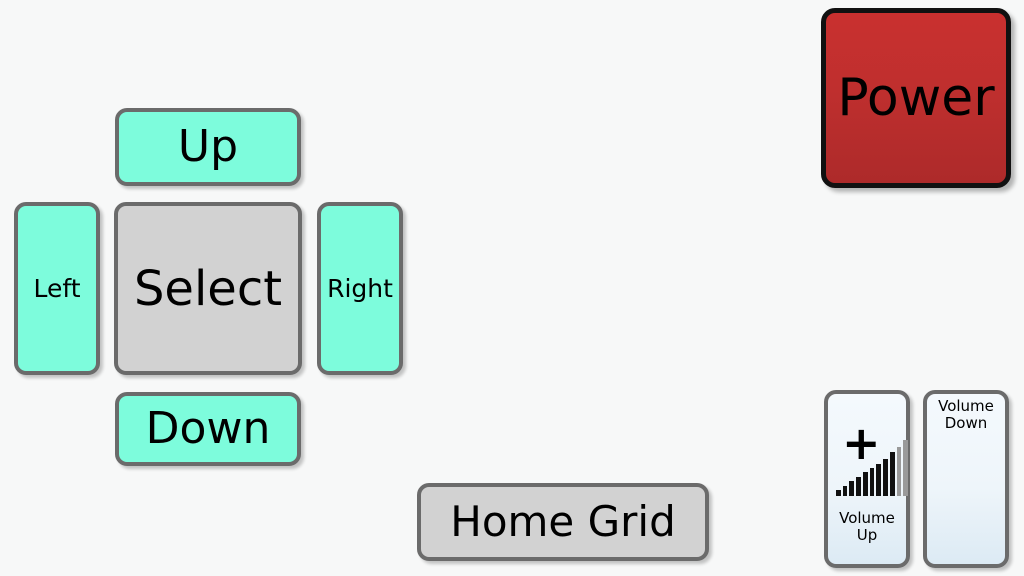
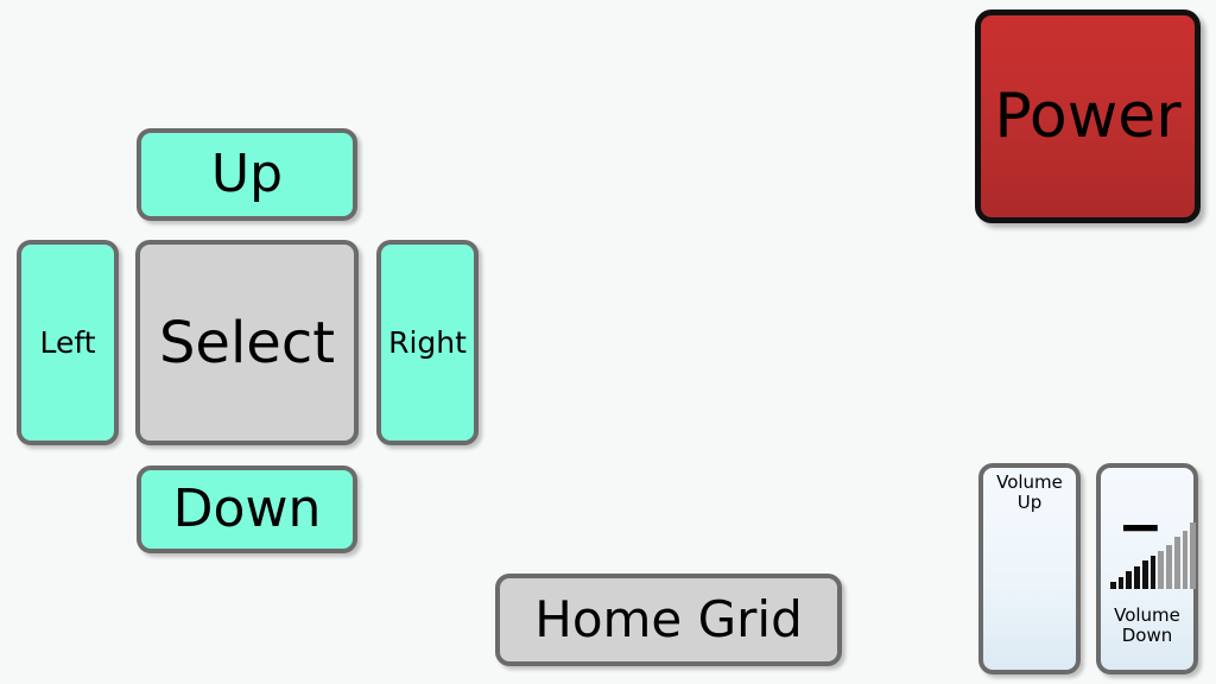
  Up
  Left
  Select
  Right
  Down
  Home Grid
  Power
- +
  Volume
  Up
+ −
  Volume
  Down
